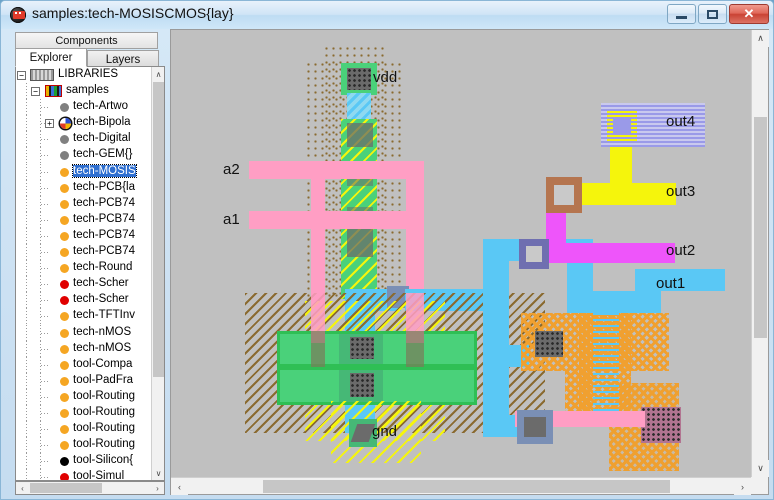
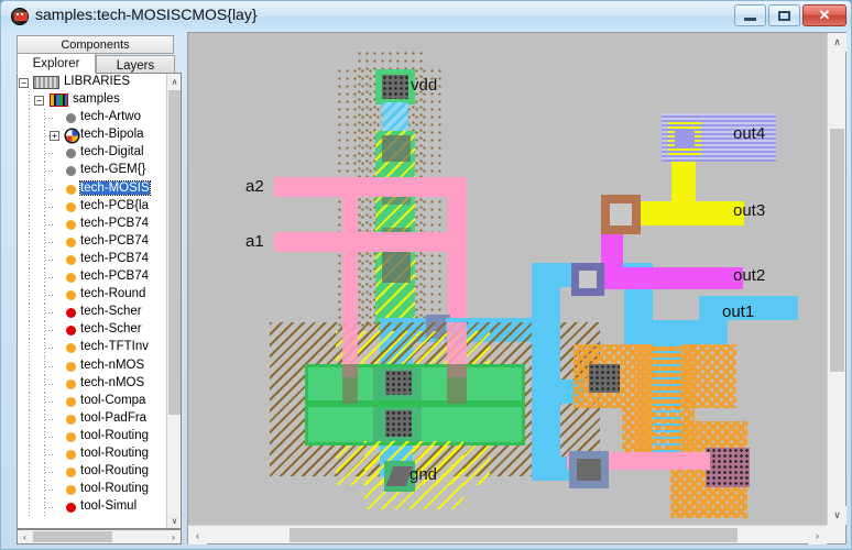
  samples:tech-MOSISCMOS{lay}
  ✕
  Components
  Explorer
  Layers
  −
  LIBRARIES
  −
  samples
  tech-Artwo
  +
  tech-Bipola
  tech-Digital
  tech-GEM{}
  tech-MOSIS
  tech-PCB{la
  tech-PCB74
  tech-PCB74
  tech-PCB74
  tech-PCB74
  tech-Round
  tech-Scher
  tech-Scher
  tech-TFTInv
  tech-nMOS
  tech-nMOS
  tool-Compa
  tool-PadFra
  tool-Routing
  tool-Routing
  tool-Routing
  tool-Routing
- tool-Silicon{
  tool-Simul
  ∧
  ∨
  ‹
  ›
  vdd
  a2
  a1
  gnd
  out4
  out3
  out2
  out1
  ∧
  ∨
  ‹
  ›
